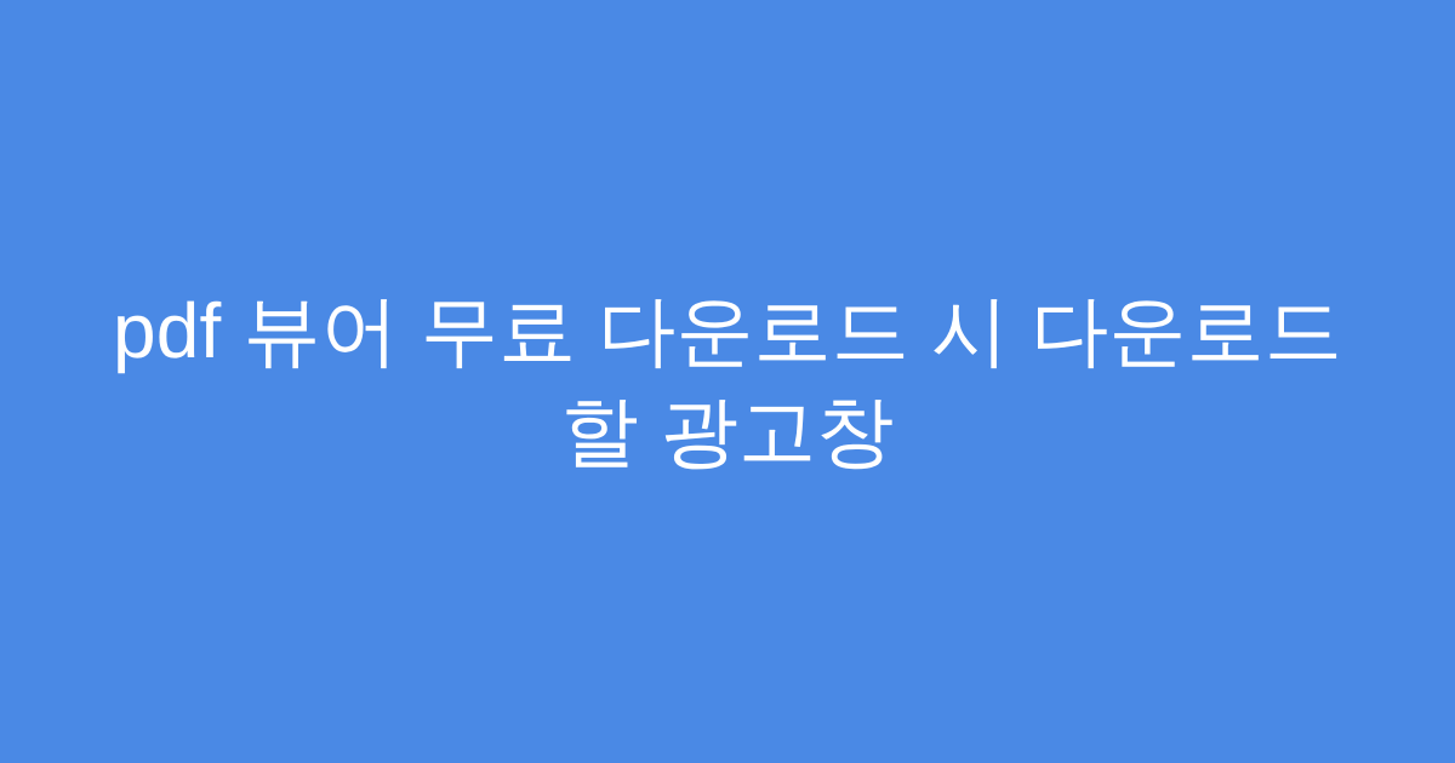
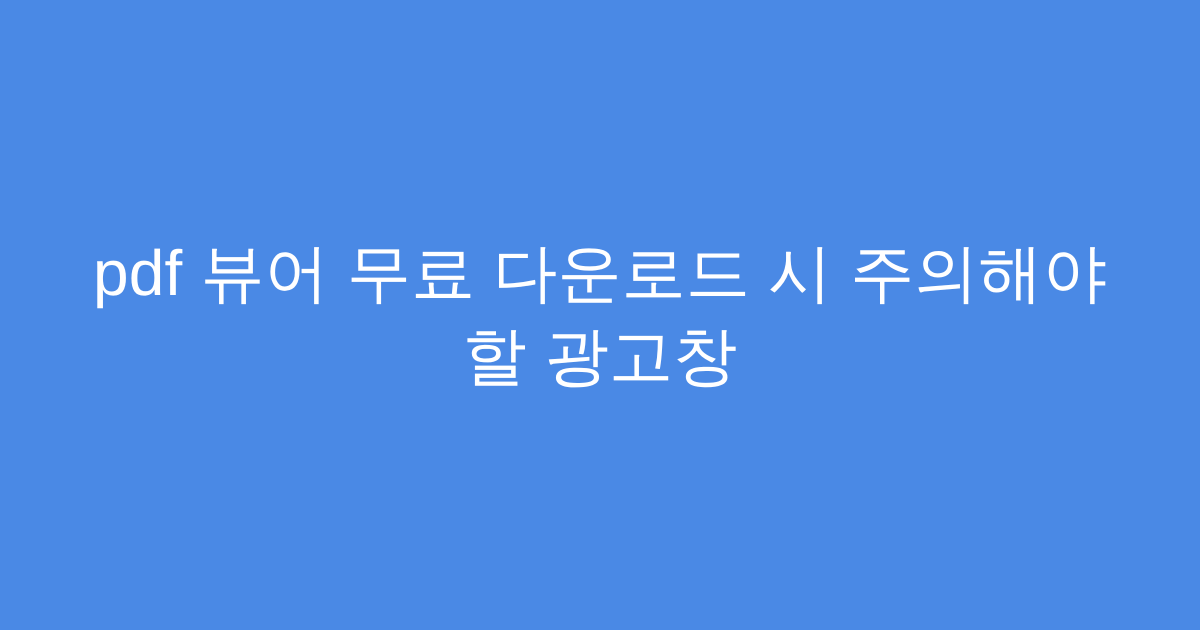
- pdf 뷰어 무료 다운로드 시 다운로드 할 광고창
+ pdf 뷰어 무료 다운로드 시 주의해야 할 광고창
